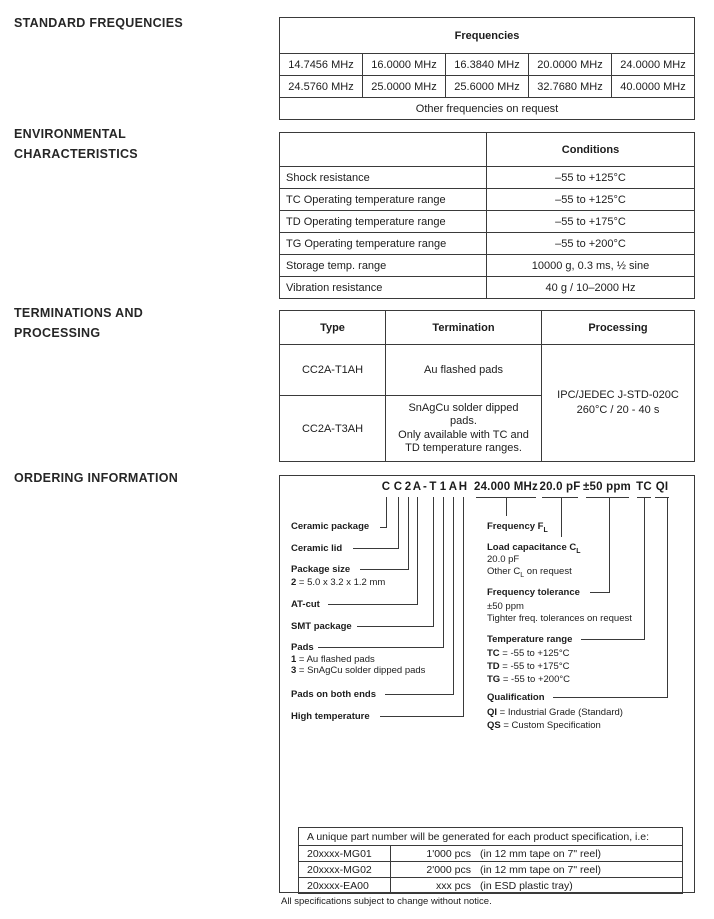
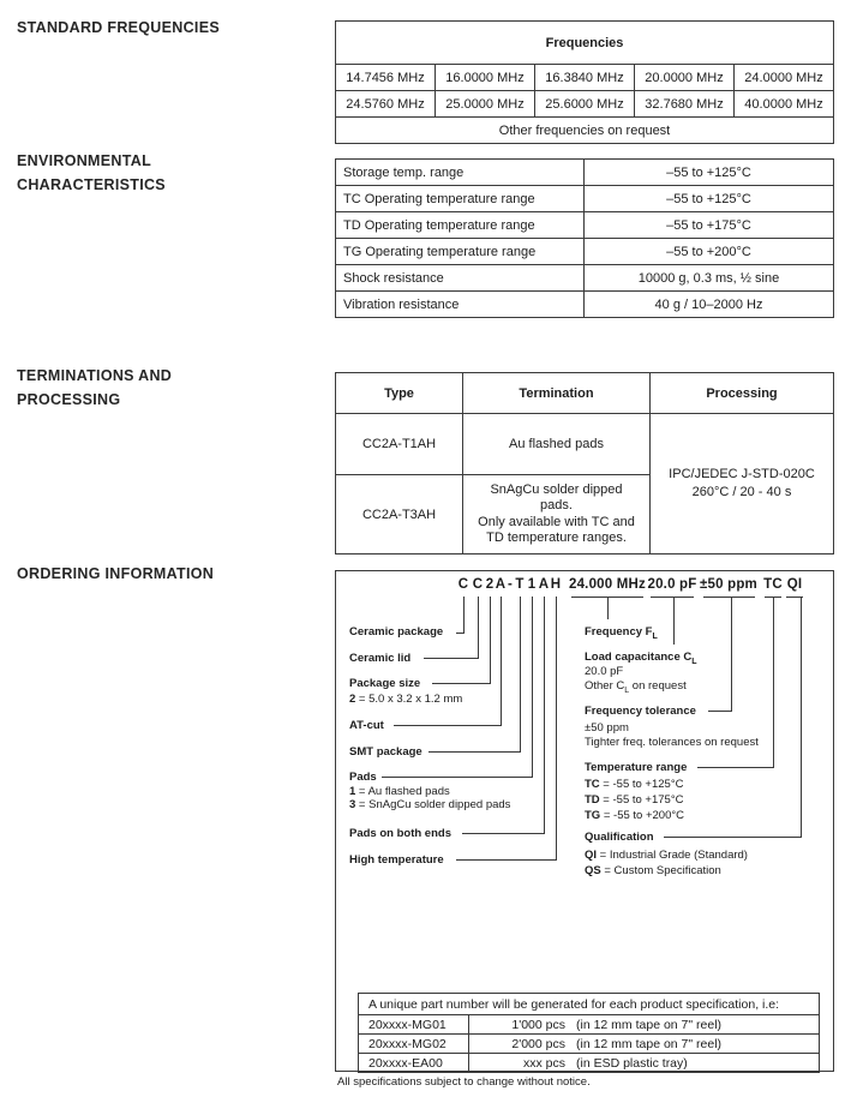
  STANDARD FREQUENCIES
  ENVIRONMENTAL
  CHARACTERISTICS
  TERMINATIONS AND
  PROCESSING
  ORDERING INFORMATION
  Frequencies
  14.7456 MHz	16.0000 MHz	16.3840 MHz	20.0000 MHz	24.0000 MHz
  24.5760 MHz	25.0000 MHz	25.6000 MHz	32.7680 MHz	40.0000 MHz
  Other frequencies on request
- 	Conditions
- Shock resistance	–55 to +125°C
+ Storage temp. range	–55 to +125°C
  TC Operating temperature range	–55 to +125°C
  TD Operating temperature range	–55 to +175°C
  TG Operating temperature range	–55 to +200°C
- Storage temp. range	10000 g, 0.3 ms, ½ sine
+ Shock resistance	10000 g, 0.3 ms, ½ sine
  Vibration resistance	40 g / 10–2000 Hz
  Type	Termination	Processing
  CC2A-T1AH	Au flashed pads	IPC/JEDEC J-STD-020C 260°C / 20 - 40 s
  CC2A-T3AH	SnAgCu solder dipped pads. Only available with TC and TD temperature ranges.
  C
  C
  2
  A
  -
  T
  1
  A
  H
  24.000 MHz
  20.0 pF
  ±50 ppm
  TC
  QI
  Ceramic package
  Ceramic lid
  Package size
  2 = 5.0 x 3.2 x 1.2 mm
  AT-cut
  SMT package
  Pads
  1 = Au flashed pads
  3 = SnAgCu solder dipped pads
  Pads on both ends
  High temperature
  Frequency F
  Load capacitance C
  20.0 pF
  Other C on request
  Frequency tolerance
  ±50 ppm
  Tighter freq. tolerances on request
  Temperature range
  TC = -55 to +125°C
  TD = -55 to +175°C
  TG = -55 to +200°C
  Qualification
  QI = Industrial Grade (Standard)
  QS = Custom Specification
  A unique part number will be generated for each product specification, i.e:
  20xxxx-MG01	1'000 pcs (in 12 mm tape on 7" reel)
  20xxxx-MG02	2'000 pcs (in 12 mm tape on 7" reel)
  20xxxx-EA00	xxx pcs (in ESD plastic tray)
  All specifications subject to change without notice.
